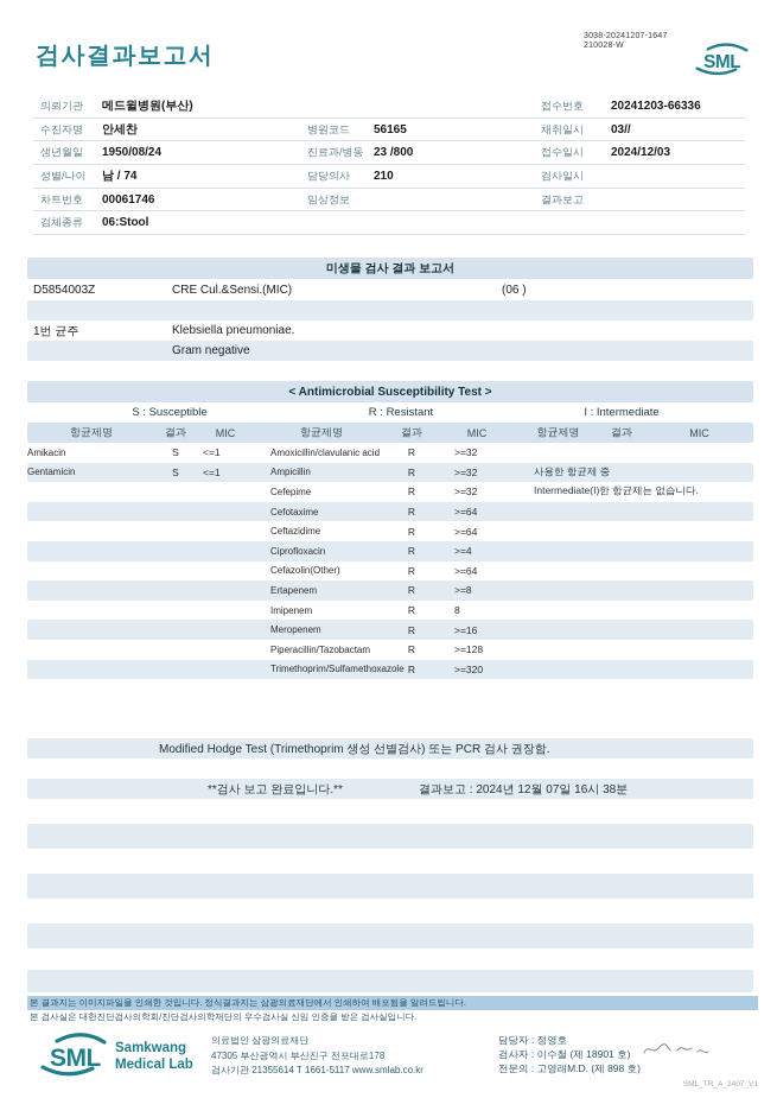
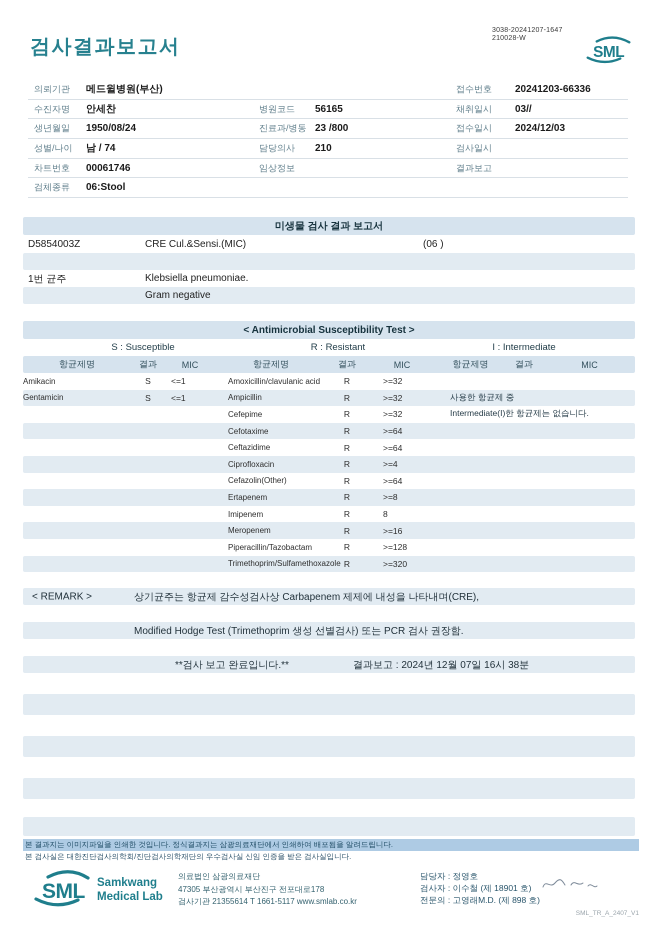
  검사결과보고서
  SML
  의뢰기관
  메드윌병원(부산)
  접수번호
  20241203-66336
  수진자명
  안세찬
  병원코드
  56165
  채취일시
  03//
  생년월일
  1950/08/24
  진료과/병동
  23 /800
  접수일시
  2024/12/03
  성별/나이
  남 / 74
  담당의사
  210
  검사일시
  차트번호
  00061746
  임상정보
  결과보고
  검체종류
  06:Stool
  미생물 검사 결과 보고서
  D5854003Z
  CRE Cul.&Sensi.(MIC)
  (06 )
  1번 균주
  Klebsiella pneumoniae.
  Gram negative
  < Antimicrobial Susceptibility Test >
  S : Susceptible
  R : Resistant
  I : Intermediate
  항균제명
  결과
  MIC
  항균제명
  결과
  MIC
  항균제명
  결과
  MIC
  Amikacin
  S
  <=1
  Amoxicillin/clavulanic acid
  R
  >=32
  Gentamicin
  S
  <=1
  Ampicillin
  R
  >=32
  사용한 항균제 중
  Cefepime
  R
  >=32
  Intermediate(I)한 항균제는 없습니다.
  Cefotaxime
  R
  >=64
  Ceftazidime
  R
  >=64
  Ciprofloxacin
  R
  >=4
  Cefazolin(Other)
  R
  >=64
  Ertapenem
  R
  >=8
  Imipenem
  R
  8
  Meropenem
  R
  >=16
  Piperacillin/Tazobactam
  R
  >=128
  Trimethoprim/Sulfamethoxazole
  R
  >=320
+ < REMARK >
+ 상기균주는 항균제 감수성검사상 Carbapenem 제제에 내성을 나타내며(CRE),
  Modified Hodge Test (Trimethoprim 생성 선별검사) 또는 PCR 검사 권장함.
  **검사 보고 완료입니다.**
  결과보고 : 2024년 12월 07일 16시 38분
  본 결과지는 이미지파일을 인쇄한 것입니다. 정식결과지는 삼광의료재단에서 인쇄하여 배포됨을 알려드립니다.
  본 검사실은 대한진단검사의학회/진단검사의학재단의 우수검사실 신임 인증을 받은 검사실입니다.
  SML
  Samkwang
  Medical Lab
  의료법인 삼광의료재단
  47305 부산광역시 부산진구 전포대로178
  검사기관 21355614 T 1661-5117 www.smlab.co.kr
  담당자 : 정영호
  검사자 : 이수철 (제 18901 호)
  전문의 : 고영래M.D. (제 898 호)
